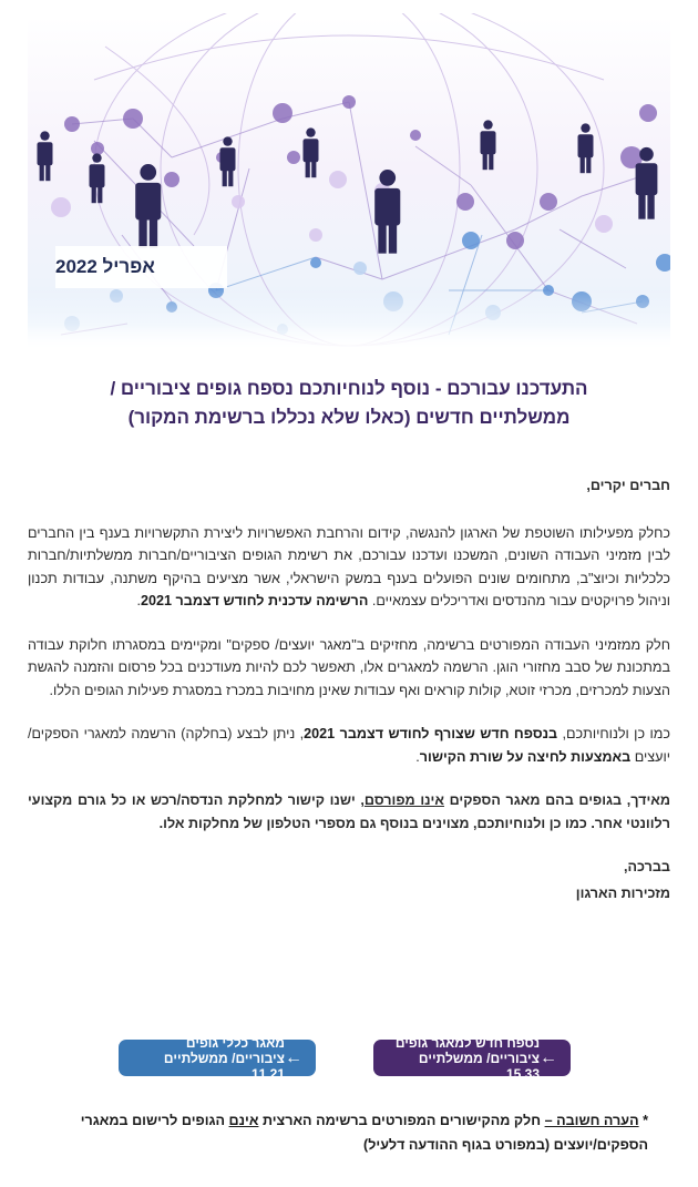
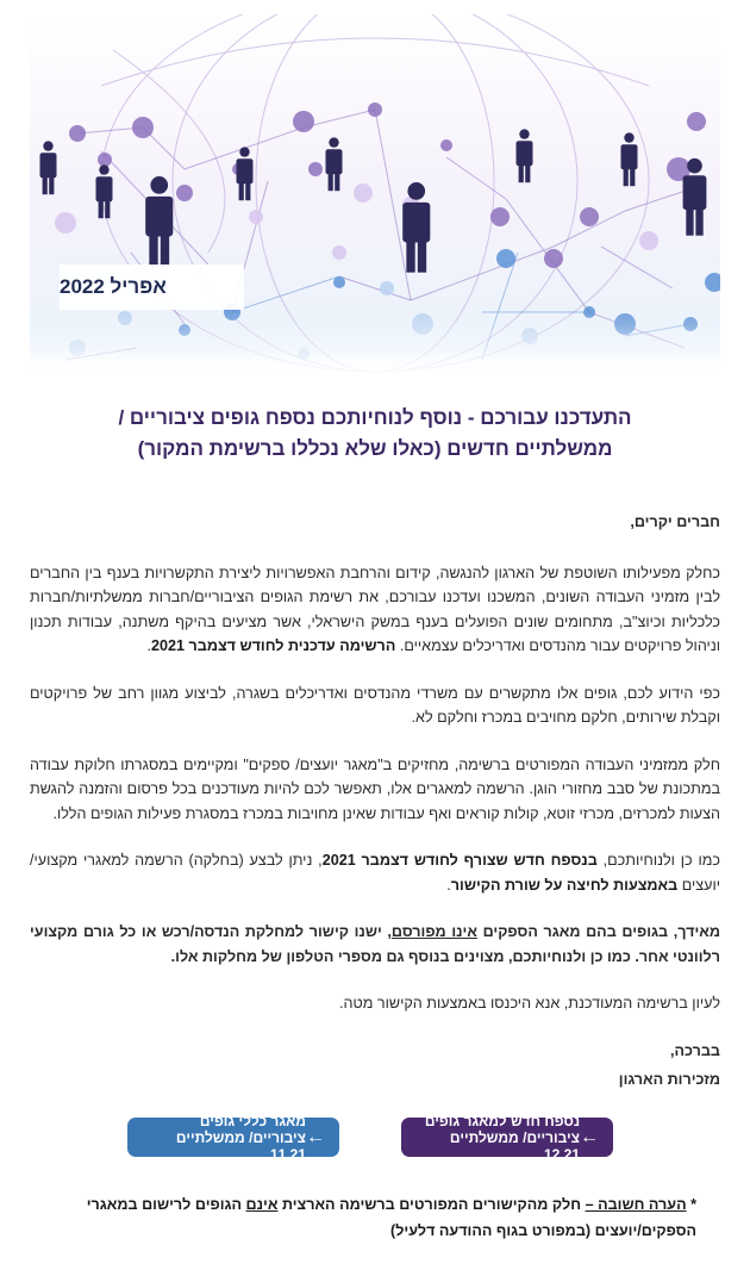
  אפריל 2022
  התעדכנו עבורכם - נוסף לנוחיותכם נספח גופים ציבוריים /
  ממשלתיים חדשים (כאלו שלא נכללו ברשימת המקור)
  חברים יקרים,
  כחלק מפעילותו השוטפת של הארגון להנגשה, קידום והרחבת האפשרויות ליצירת התקשרויות בענף בין החברים לבין מזמיני העבודה השונים, המשכנו ועדכנו עבורכם, את רשימת הגופים הציבוריים/חברות ממשלתיות/חברות כלכליות וכיוצ"ב, מתחומים שונים הפועלים בענף במשק הישראלי, אשר מציעים בהיקף משתנה, עבודות תכנון וניהול פרויקטים עבור מהנדסים ואדריכלים עצמאיים. הרשימה עדכנית לחודש דצמבר 2021.
+ כפי הידוע לכם, גופים אלו מתקשרים עם משרדי מהנדסים ואדריכלים בשגרה, לביצוע מגוון רחב של פרויקטים וקבלת שירותים, חלקם מחויבים במכרז וחלקם לא.
  חלק ממזמיני העבודה המפורטים ברשימה, מחזיקים ב"מאגר יועצים/ ספקים" ומקיימים במסגרתו חלוקת עבודה במתכונת של סבב מחזורי הוגן. הרשמה למאגרים אלו, תאפשר לכם להיות מעודכנים בכל פרסום והזמנה להגשת הצעות למכרזים, מכרזי זוטא, קולות קוראים ואף עבודות שאינן מחויבות במכרז במסגרת פעילות הגופים הללו.
- כמו כן ולנוחיותכם, בנספח חדש שצורף לחודש דצמבר 2021, ניתן לבצע (בחלקה) הרשמה למאגרי הספקים/ יועצים באמצעות לחיצה על שורת הקישור.
+ כמו כן ולנוחיותכם, בנספח חדש שצורף לחודש דצמבר 2021, ניתן לבצע (בחלקה) הרשמה למאגרי מקצועי/ יועצים באמצעות לחיצה על שורת הקישור.
  מאידך, בגופים בהם מאגר הספקים אינו מפורסם, ישנו קישור למחלקת הנדסה/רכש או כל גורם מקצועי רלוונטי אחר. כמו כן ולנוחיותכם, מצוינים בנוסף גם מספרי הטלפון של מחלקות אלו.
+ לעיון ברשימה המעודכנת, אנא היכנסו באמצעות הקישור מטה.
  בברכה,
  מזכירות הארגון
  נספח חדש למאגר גופים
- ציבוריים/ ממשלתיים 15.33
+ ציבוריים/ ממשלתיים 12.21
  ←
  מאגר כללי גופים
  ציבוריים/ ממשלתיים 11.21
  ←
  * הערה חשובה – חלק מהקישורים המפורטים ברשימה הארצית אינם הגופים לרישום במאגרי הספקים/יועצים (במפורט בגוף ההודעה דלעיל)
